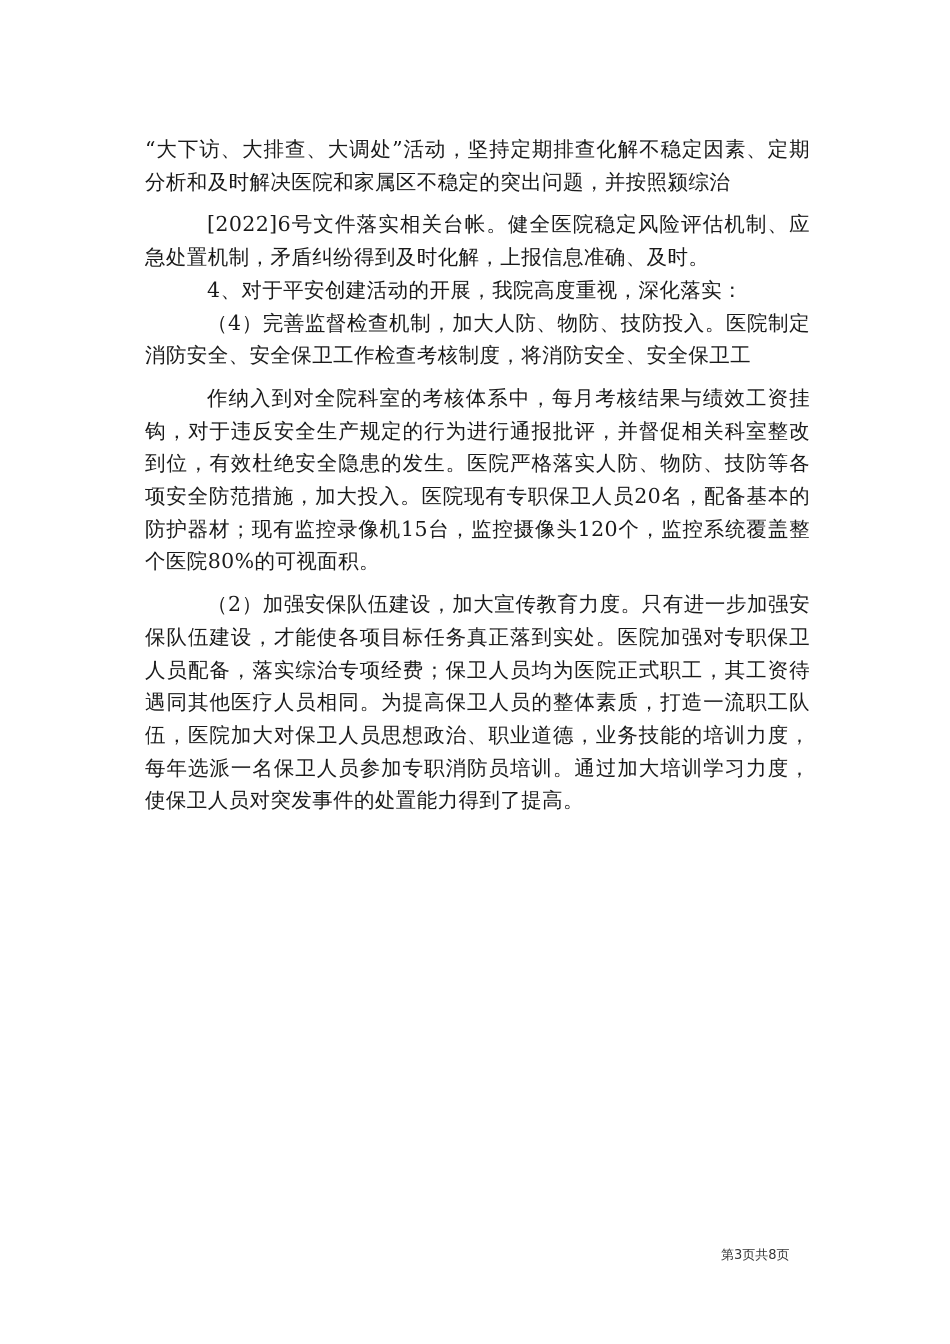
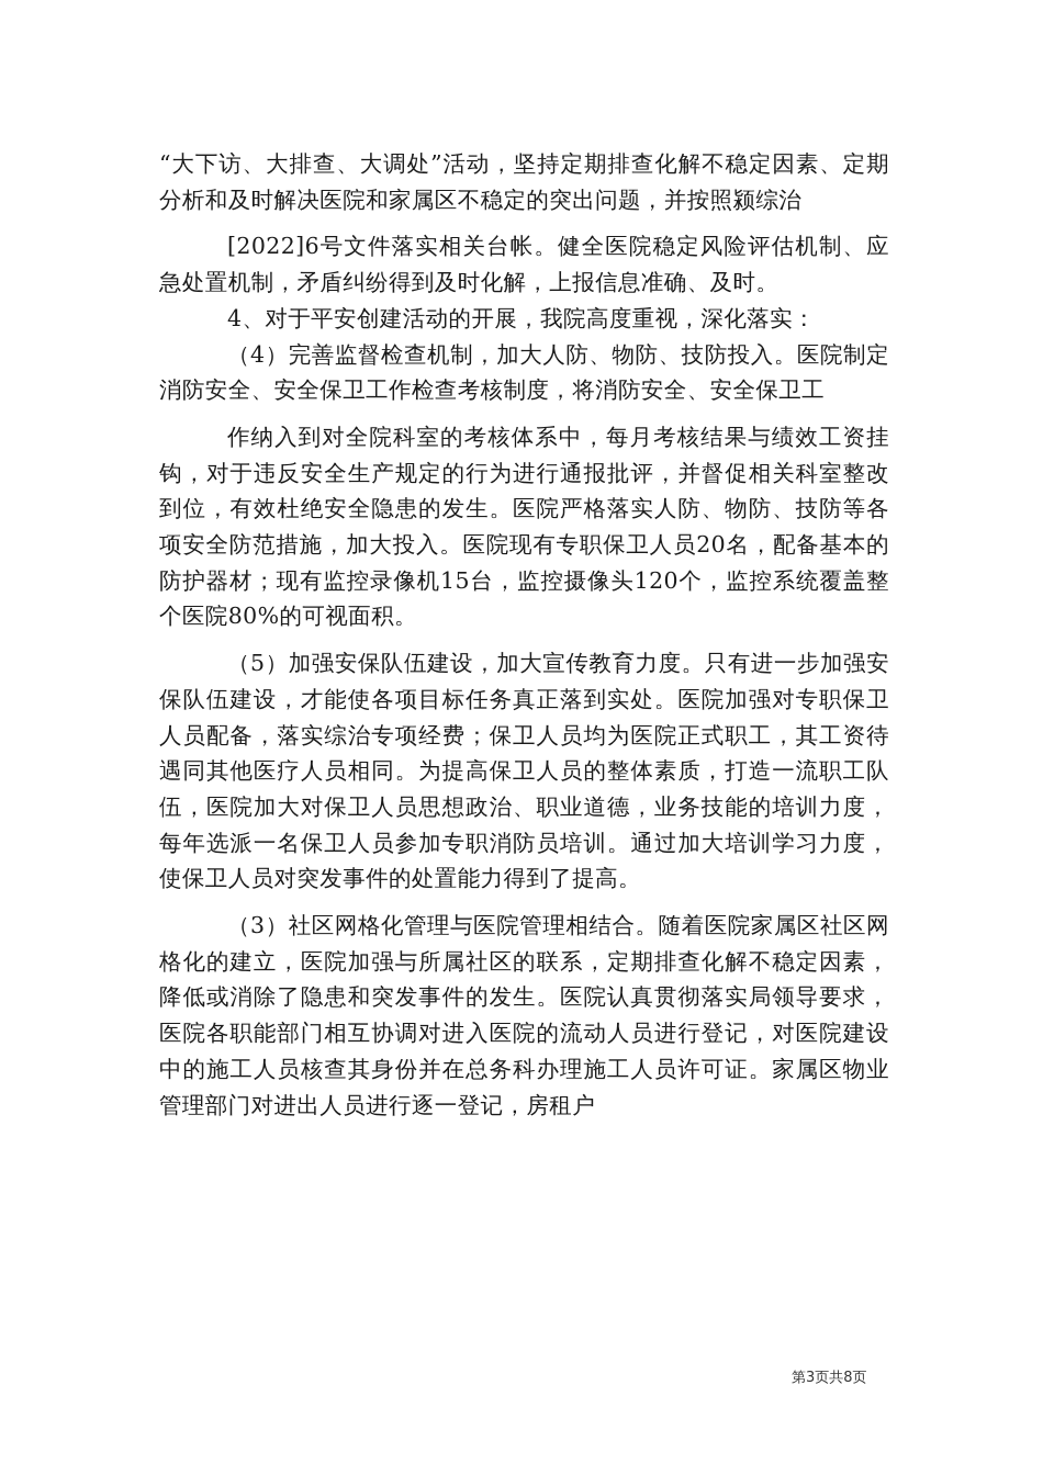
  “大下访、大排查、大调处”活动，坚持定期排查化解不稳定因素、定期分析和及时解决医院和家属区不稳定的突出问题，并按照颍综治
  [2022]6号文件落实相关台帐。健全医院稳定风险评估机制、应急处置机制，矛盾纠纷得到及时化解，上报信息准确、及时。
  4、对于平安创建活动的开展，我院高度重视，深化落实：
  （4）完善监督检查机制，加大人防、物防、技防投入。医院制定消防安全、安全保卫工作检查考核制度，将消防安全、安全保卫工
  作纳入到对全院科室的考核体系中，每月考核结果与绩效工资挂钩，对于违反安全生产规定的行为进行通报批评，并督促相关科室整改到位，有效杜绝安全隐患的发生。医院严格落实人防、物防、技防等各项安全防范措施，加大投入。医院现有专职保卫人员20名，配备基本的防护器材；现有监控录像机15台，监控摄像头120个，监控系统覆盖整个医院80%的可视面积。
- （2）加强安保队伍建设，加大宣传教育力度。只有进一步加强安保队伍建设，才能使各项目标任务真正落到实处。医院加强对专职保卫人员配备，落实综治专项经费；保卫人员均为医院正式职工，其工资待遇同其他医疗人员相同。为提高保卫人员的整体素质，打造一流职工队伍，医院加大对保卫人员思想政治、职业道德，业务技能的培训力度，每年选派一名保卫人员参加专职消防员培训。通过加大培训学习力度，使保卫人员对突发事件的处置能力得到了提高。
+ （5）加强安保队伍建设，加大宣传教育力度。只有进一步加强安保队伍建设，才能使各项目标任务真正落到实处。医院加强对专职保卫人员配备，落实综治专项经费；保卫人员均为医院正式职工，其工资待遇同其他医疗人员相同。为提高保卫人员的整体素质，打造一流职工队伍，医院加大对保卫人员思想政治、职业道德，业务技能的培训力度，每年选派一名保卫人员参加专职消防员培训。通过加大培训学习力度，使保卫人员对突发事件的处置能力得到了提高。
+ （3）社区网格化管理与医院管理相结合。随着医院家属区社区网格化的建立，医院加强与所属社区的联系，定期排查化解不稳定因素，降低或消除了隐患和突发事件的发生。医院认真贯彻落实局领导要求，医院各职能部门相互协调对进入医院的流动人员进行登记，对医院建设中的施工人员核查其身份并在总务科办理施工人员许可证。家属区物业管理部门对进出人员进行逐一登记，房租户
  第3页共8页
